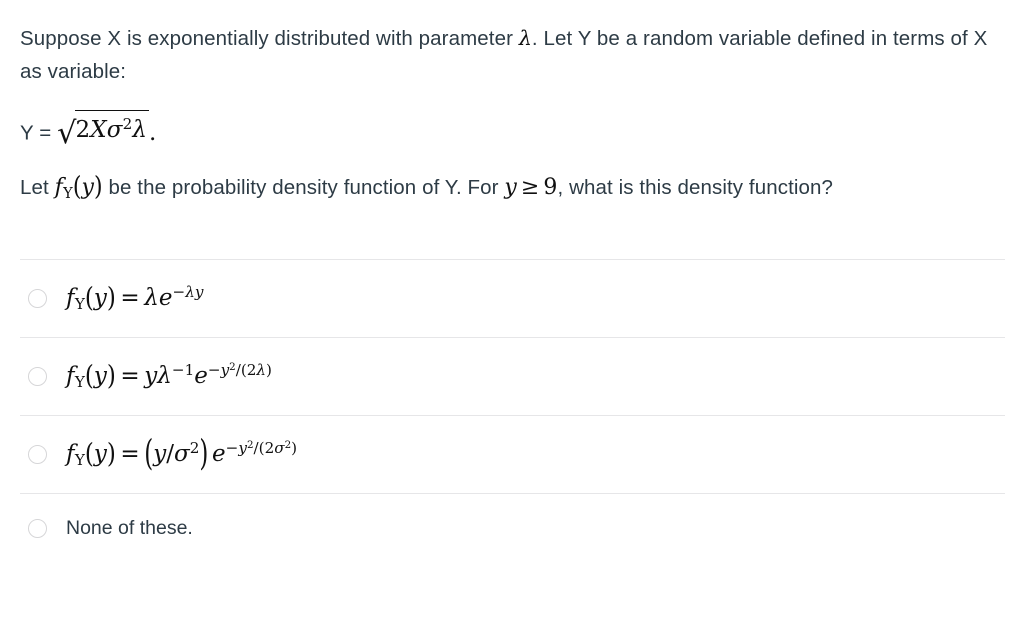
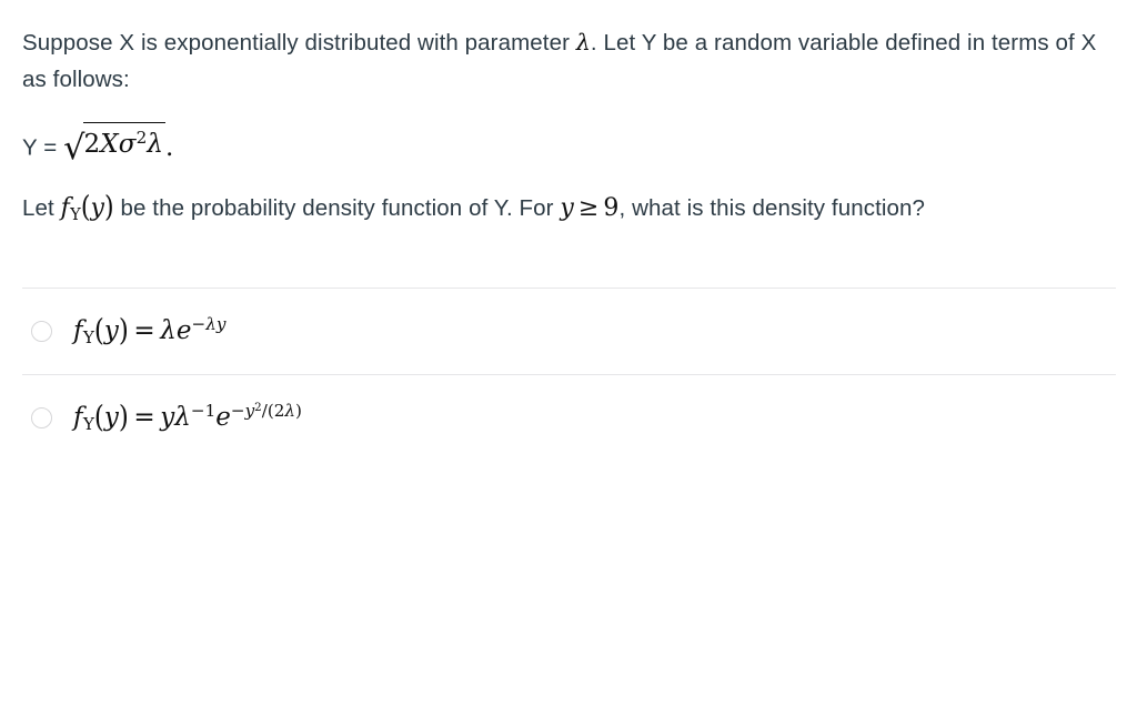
- Suppose X is exponentially distributed with parameter λ. Let Y be a random variable defined in terms of X as variable:
+ Suppose X is exponentially distributed with parameter λ. Let Y be a random variable defined in terms of X as follows:
  Y = √2Xσ2λ.
  Let fY(y) be the probability density function of Y. For y ≥ 9, what is this density function?
  fY(y) = λe−λy
  fY(y) = yλ−1e−y2/(2λ)
- fY(y) = (y/σ2) e−y2/(2σ2)
- None of these.
